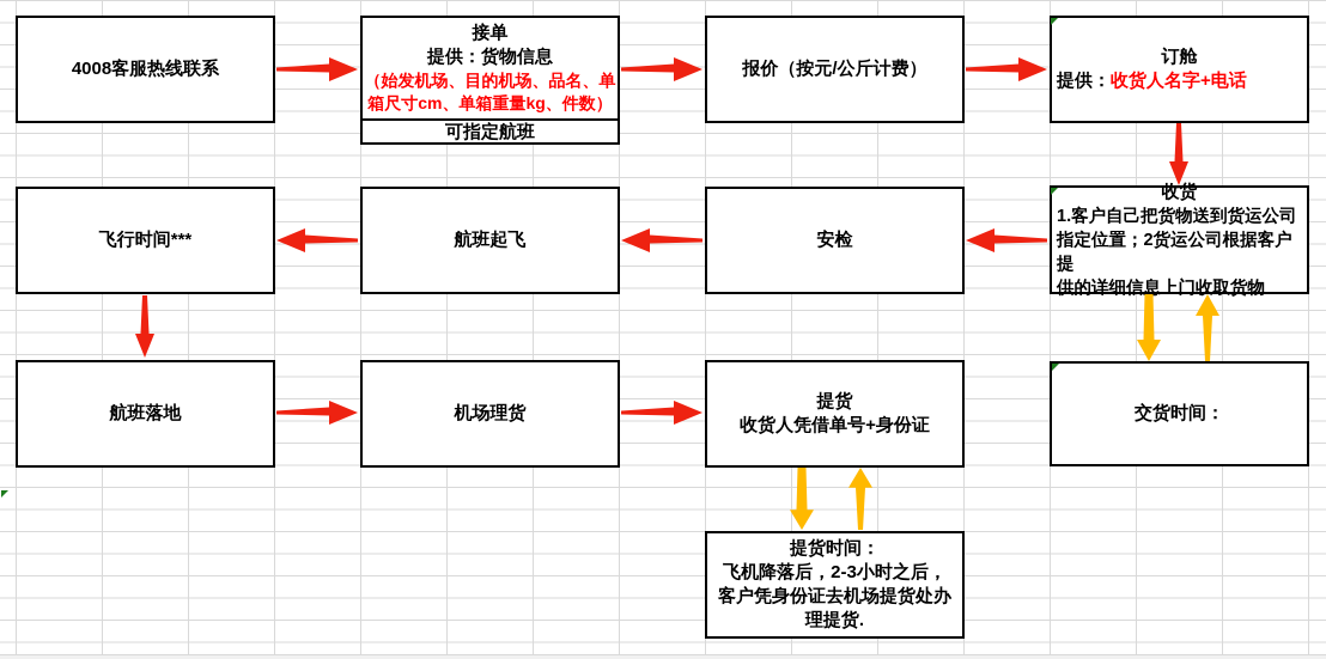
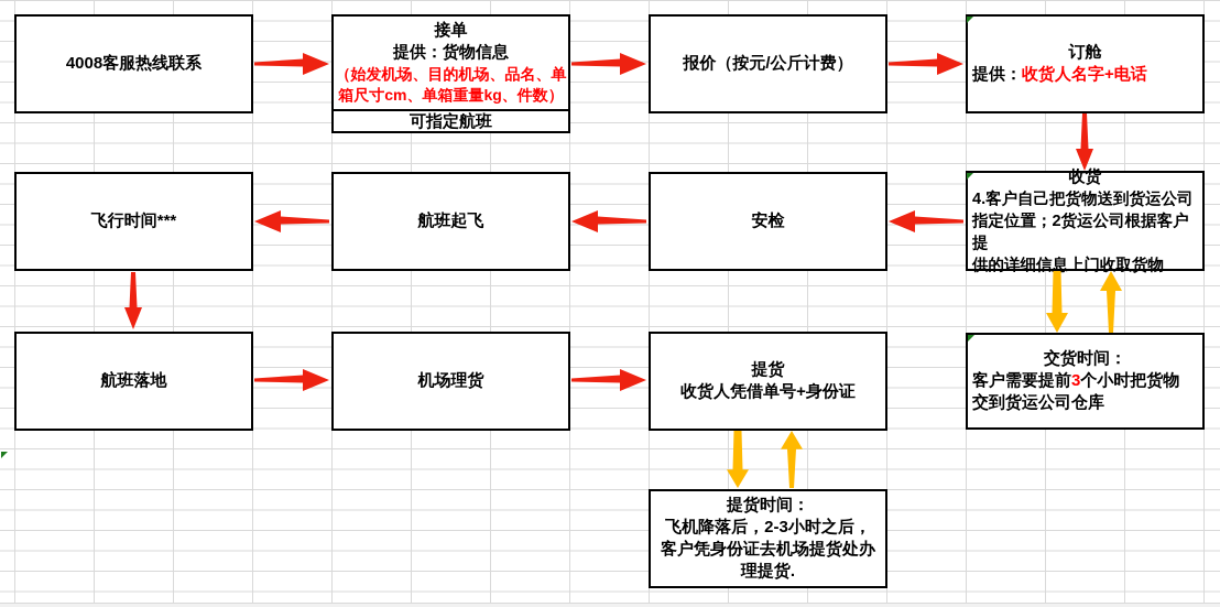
  4008客服热线联系
  接单
  提供：货物信息
  （始发机场、目的机场、品名、单
  箱尺寸cm、单箱重量kg、件数）
  可指定航班
  报价（按元/公斤计费）
  订舱
  提供：收货人名字+电话
  飞行时间***
  航班起飞
  安检
  收货
- 1.客户自己把货物送到货运公司
+ 4.客户自己把货物送到货运公司
  指定位置；2货运公司根据客户提
  供的详细信息上门收取货物
  航班落地
  机场理货
  提货
  收货人凭借单号+身份证
  交货时间：
+ 客户需要提前3个小时把货物
+ 交到货运公司仓库
  提货时间：
  飞机降落后，2-3小时之后，
  客户凭身份证去机场提货处办
  理提货.
